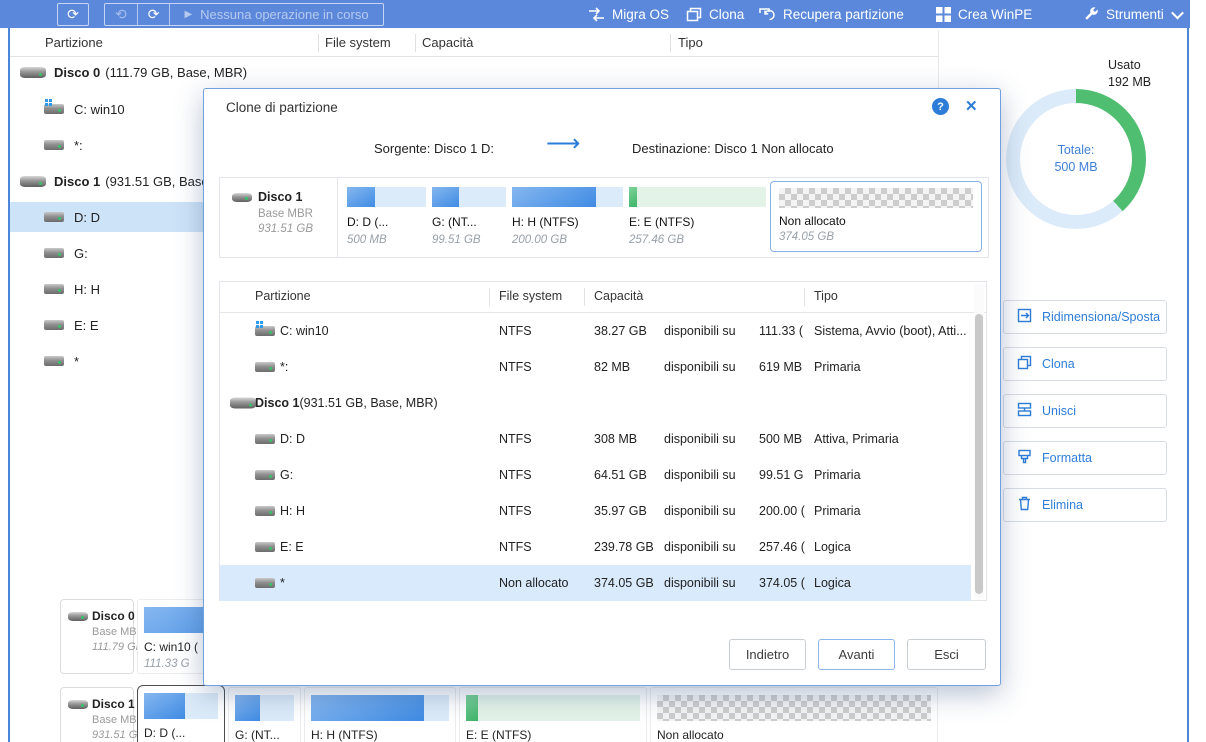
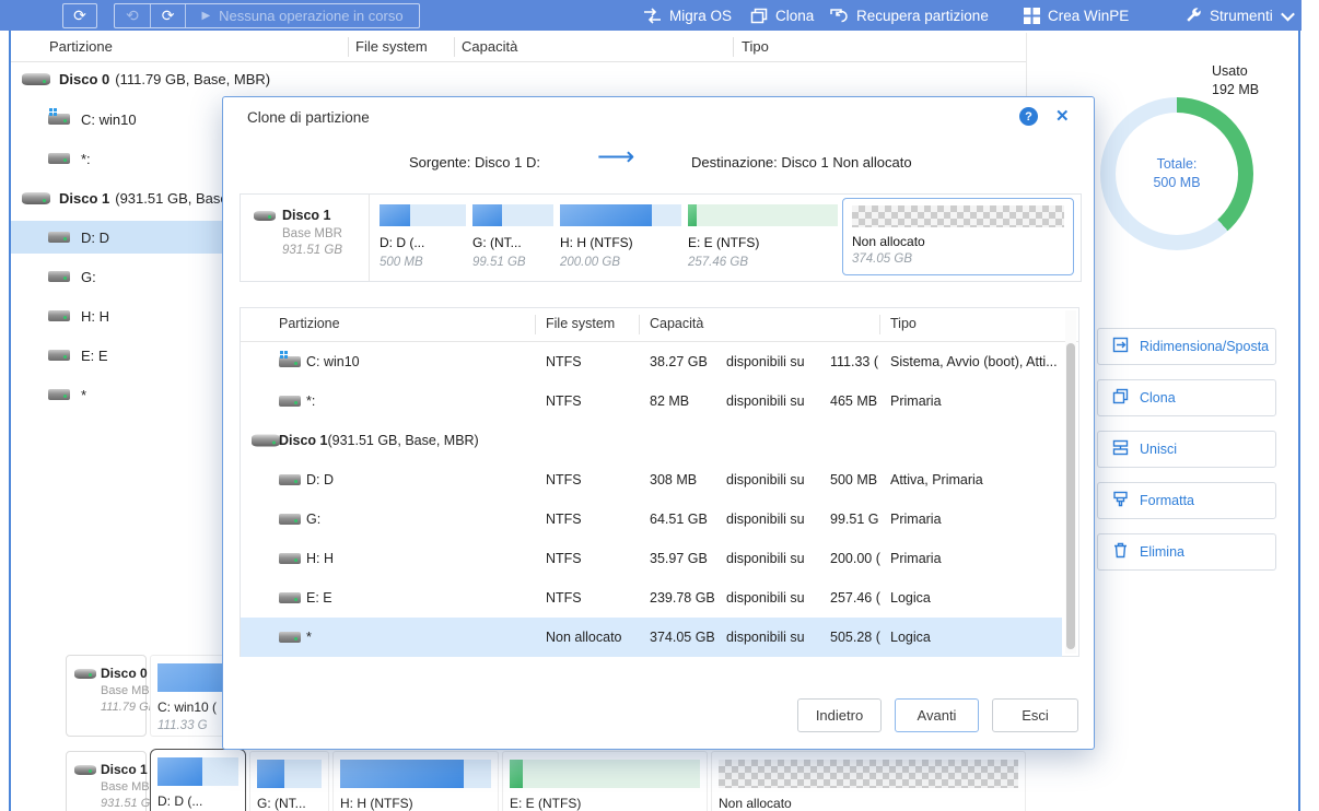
  ⟳
  ⟲
  ⟳
  ▶
  Nessuna operazione in corso
  Migra OS
  Clona
  Recupera partizione
  Crea WinPE
  Strumenti
  Partizione
  File system
  Capacità
  Tipo
  Disco 0 (111.79 GB, Base, MBR)
  C: win10
  *:
  Disco 1 (931.51 GB, Bas
  D: D
  G:
  H: H
  E: E
  *
  Usato
  192 MB
  Totale:
  500 MB
  Ridimensiona/Sposta
  Clona
  Unisci
  Formatta
  Elimina
  Disco 0
  Base MB
  111.79 G
  C: win10 (
  111.33 G
  Disco 1
  Base MB
  931.51 G
  D: D (...
  G: (NT...
  H: H (NTFS)
  E: E (NTFS)
  Non allocato
  Clone di partizione
  ?
  ✕
  Sorgente: Disco 1 D:
  ⟶
  Destinazione: Disco 1 Non allocato
  Disco 1
  Base MBR
  931.51 GB
  D: D (...
  500 MB
  G: (NT...
  99.51 GB
  H: H (NTFS)
  200.00 GB
  E: E (NTFS)
  257.46 GB
  Non allocato
  374.05 GB
  Partizione
  File system
  Capacità
  Tipo
  C: win10
  NTFS
  38.27 GB
  disponibili su
  111.33 (
  Sistema, Avvio (boot), Atti...
  *:
  NTFS
  82 MB
  disponibili su
- 619 MB
+ 465 MB
  Primaria
  Disco 1
  (931.51 GB, Base, MBR)
  D: D
  NTFS
  308 MB
  disponibili su
  500 MB
  Attiva, Primaria
  G:
  NTFS
  64.51 GB
  disponibili su
  99.51 G
  Primaria
  H: H
  NTFS
  35.97 GB
  disponibili su
  200.00 (
  Primaria
  E: E
  NTFS
  239.78 GB
  disponibili su
  257.46 (
  Logica
  *
  Non allocato
  374.05 GB
  disponibili su
- 374.05 (
+ 505.28 (
  Logica
  Indietro
  Avanti
  Esci
